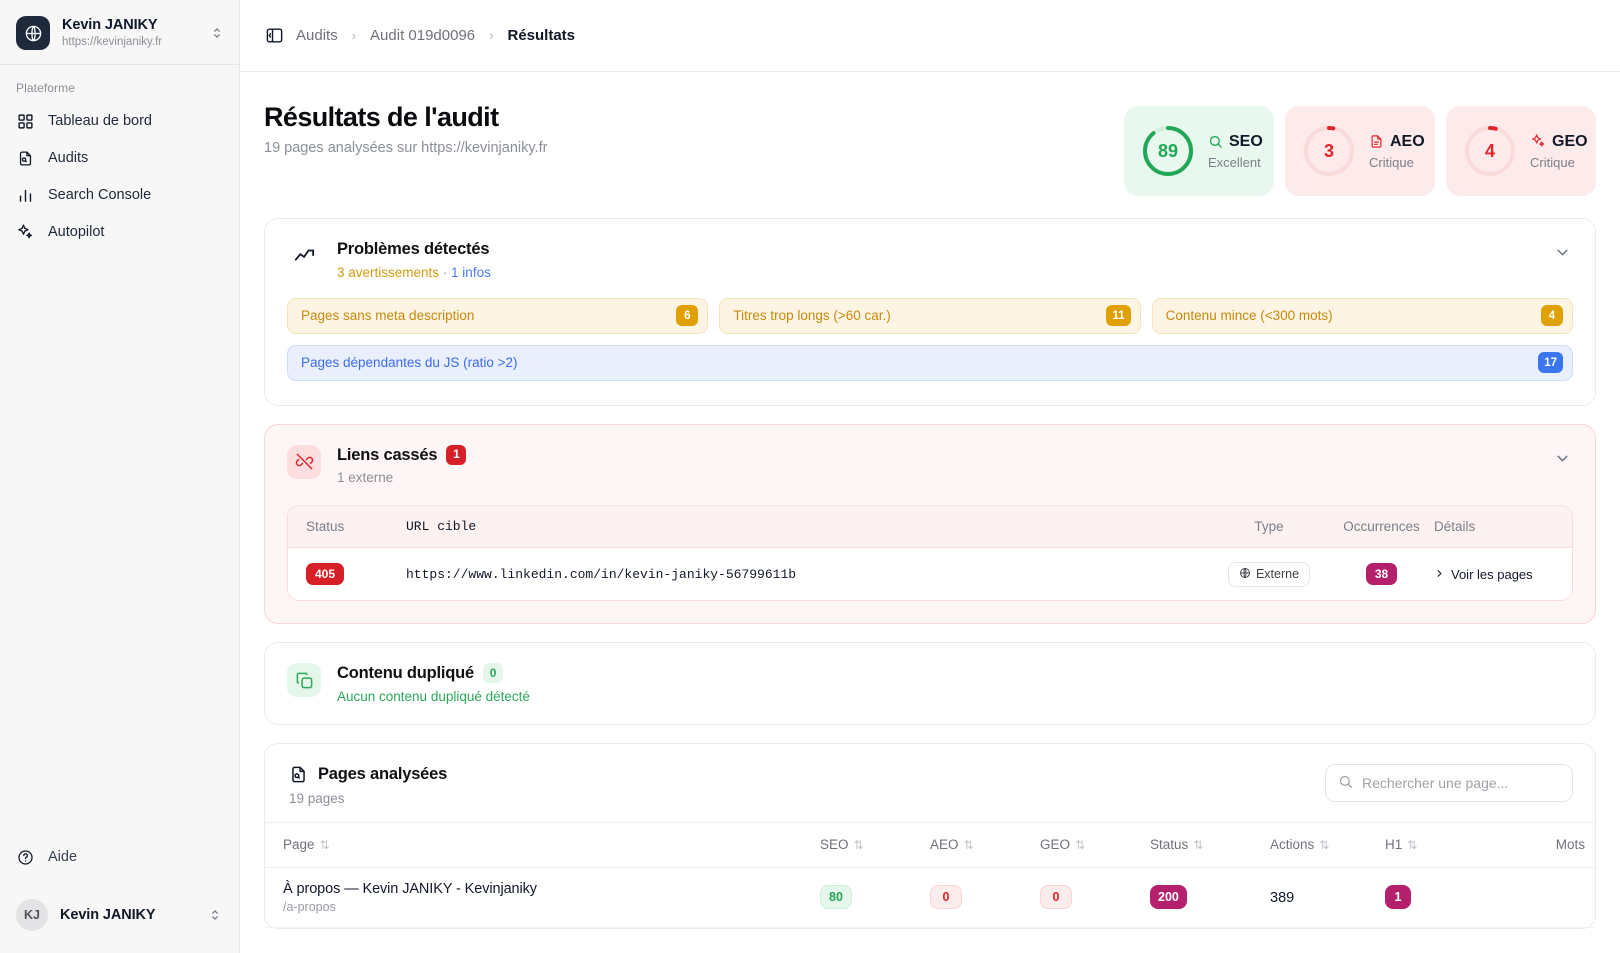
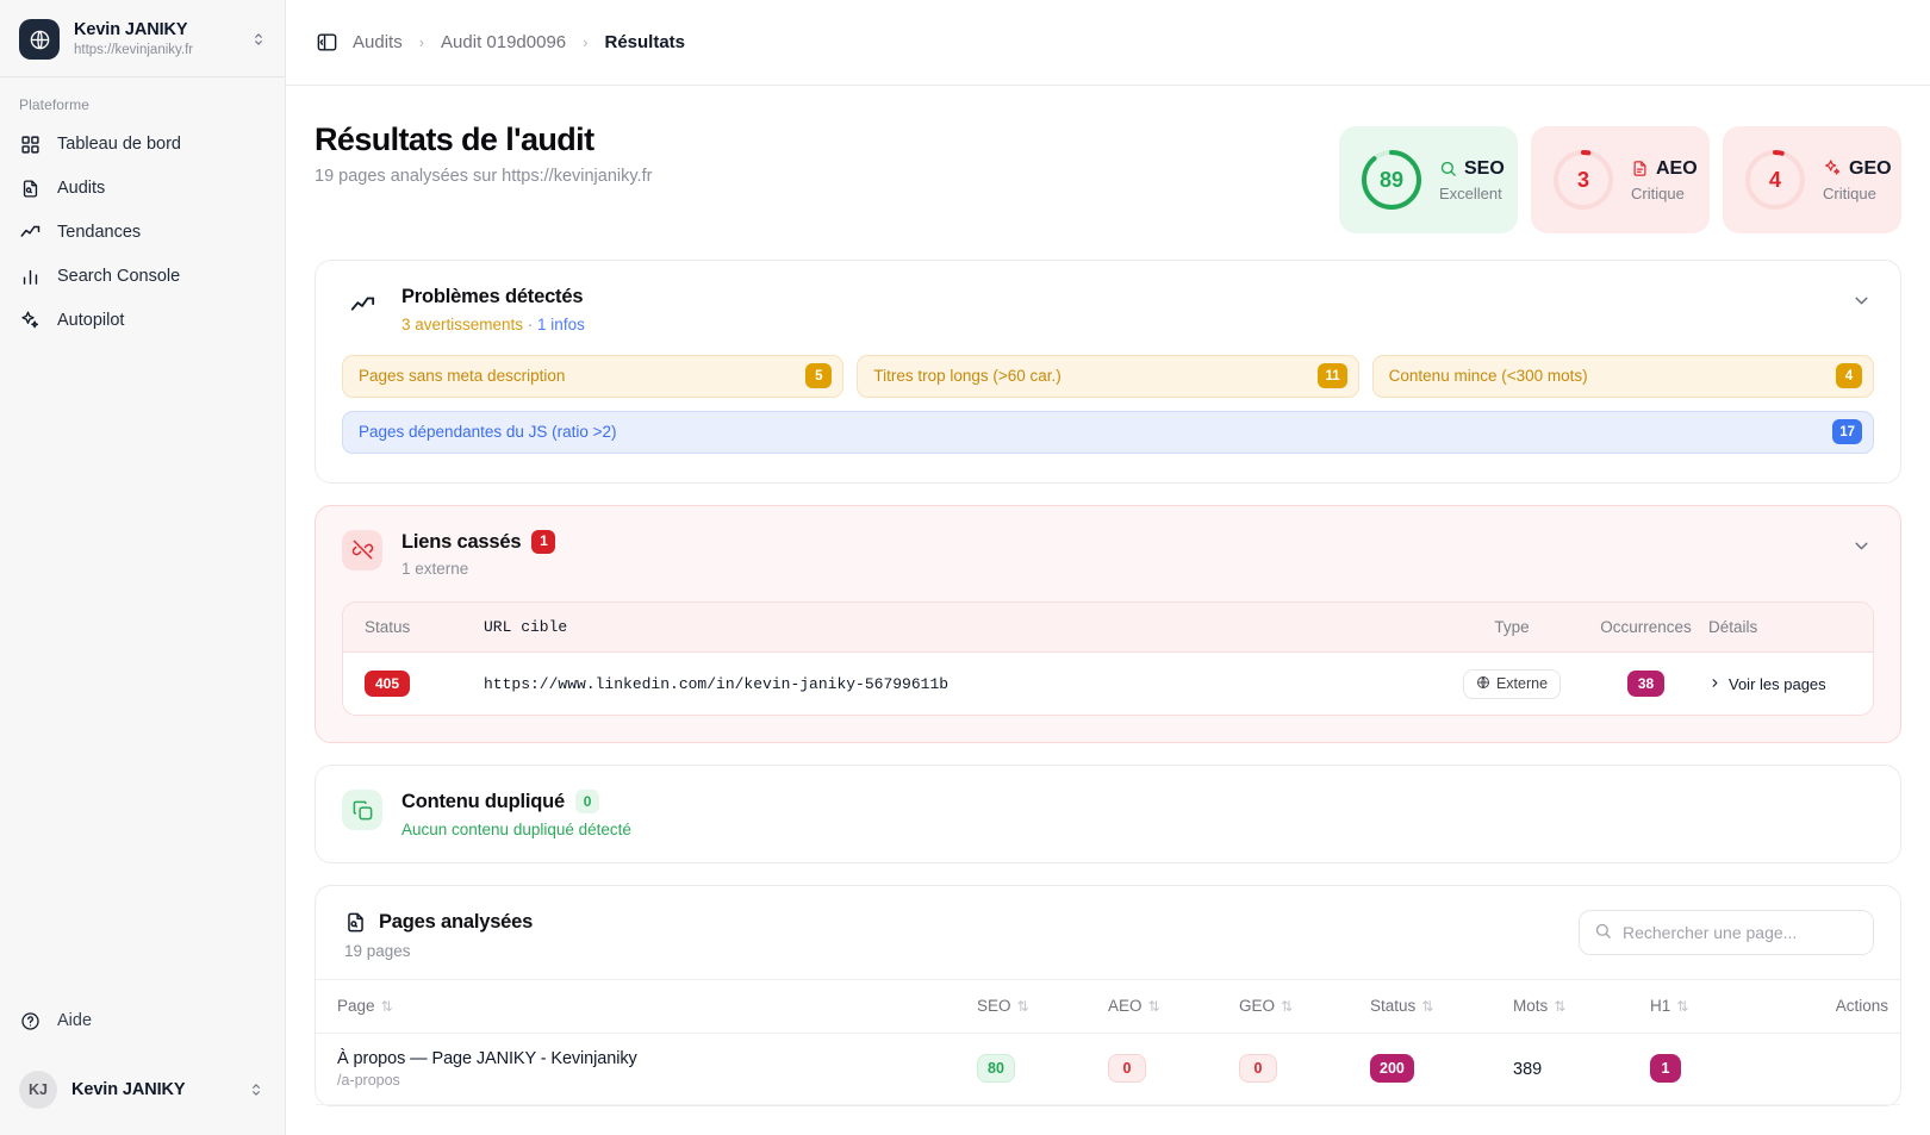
  Kevin JANIKY
  https://kevinjaniky.fr
  Plateforme
  Tableau de bord
  Audits
+ Tendances
  Search Console
  Autopilot
  Aide
  KJ
  Kevin JANIKY
  Audits
  ›
  Audit 019d0096
  ›
  Résultats
  Résultats de l'audit
  19 pages analysées sur https://kevinjaniky.fr
  89
  SEO
  Excellent
  3
  AEO
  Critique
  4
  GEO
  Critique
  Problèmes détectés
  3 avertissements · 1 infos
  Pages sans meta description
- 6
+ 5
  Titres trop longs (>60 car.)
  11
  Contenu mince (<300 mots)
  4
  Pages dépendantes du JS (ratio >2)
  17
  Liens cassés
  1
  1 externe
  Status
  URL cible
  Type
  Occurrences
  Détails
  405
  https://www.linkedin.com/in/kevin-janiky-56799611b
  Externe
  38
  Voir les pages
  Contenu dupliqué
  0
  Aucun contenu dupliqué détecté
  Pages analysées
  19 pages
  Rechercher une page...
  Page
  ⇅
  SEO
  ⇅
  AEO
  ⇅
  GEO
  ⇅
  Status
  ⇅
- Actions
+ Mots
  ⇅
  H1
  ⇅
- Mots
+ Actions
- À propos — Kevin JANIKY - Kevinjaniky
+ À propos — Page JANIKY - Kevinjaniky
  /a-propos
  80
  0
  0
  200
  389
  1
